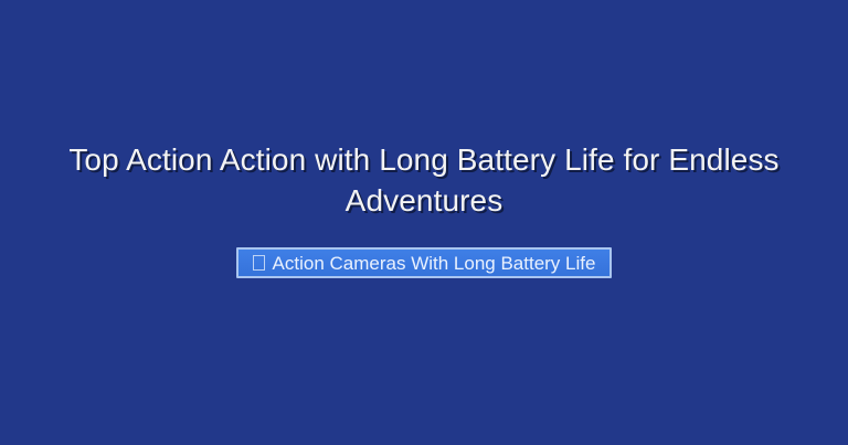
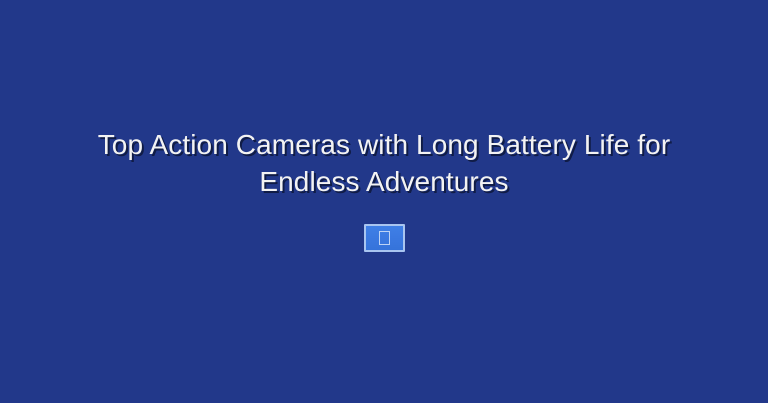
- Top Action Action with Long Battery Life for Endless Adventures
+ Top Action Cameras with Long Battery Life for Endless Adventures
- Action Cameras With Long Battery Life
